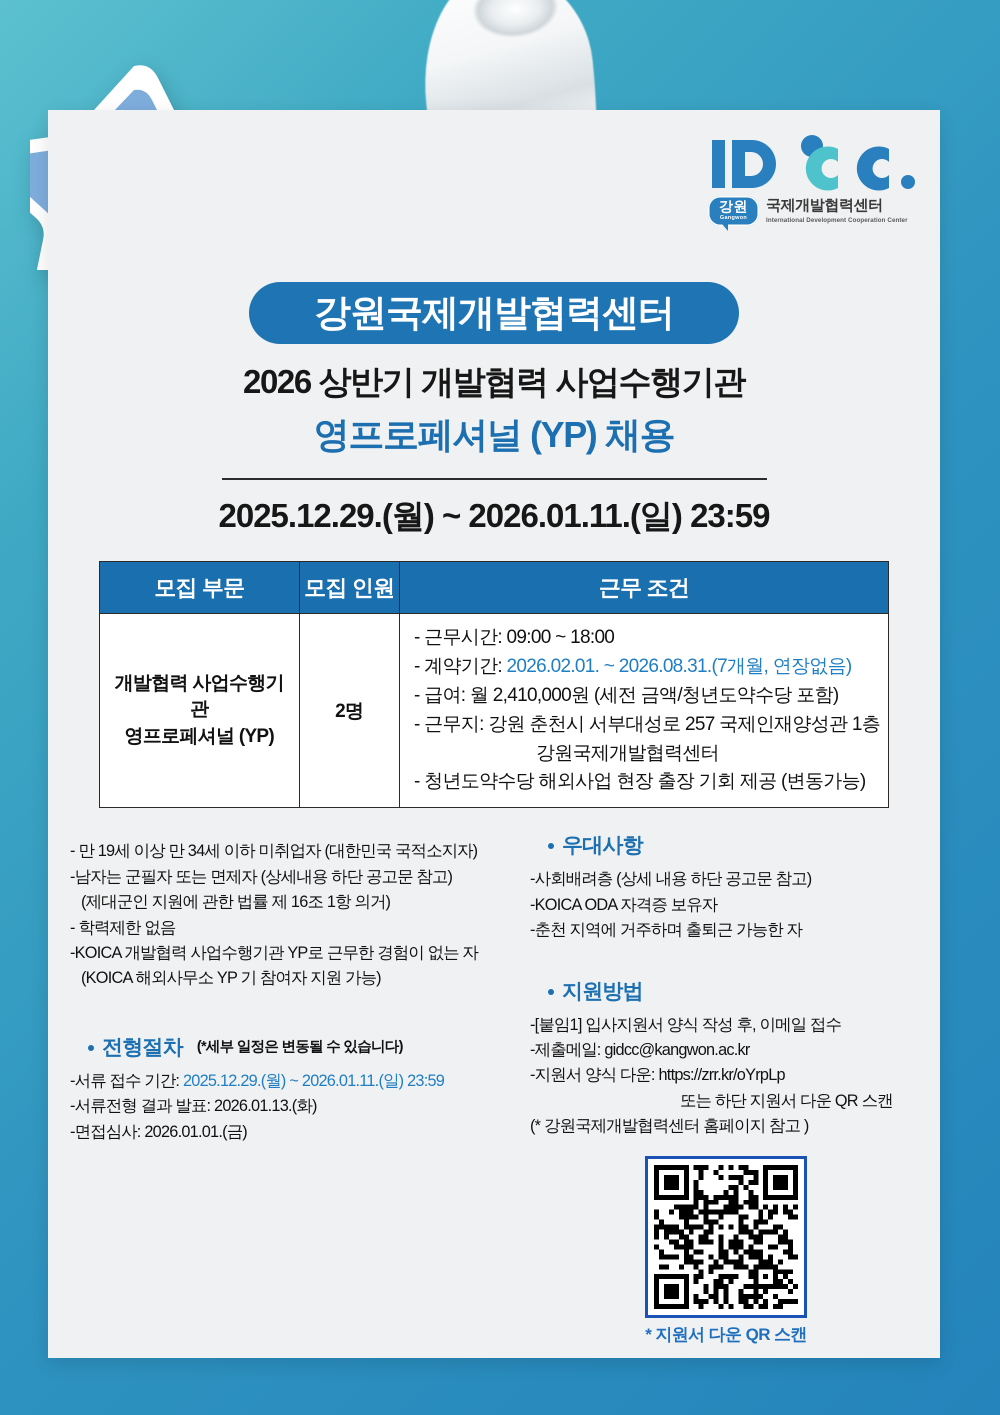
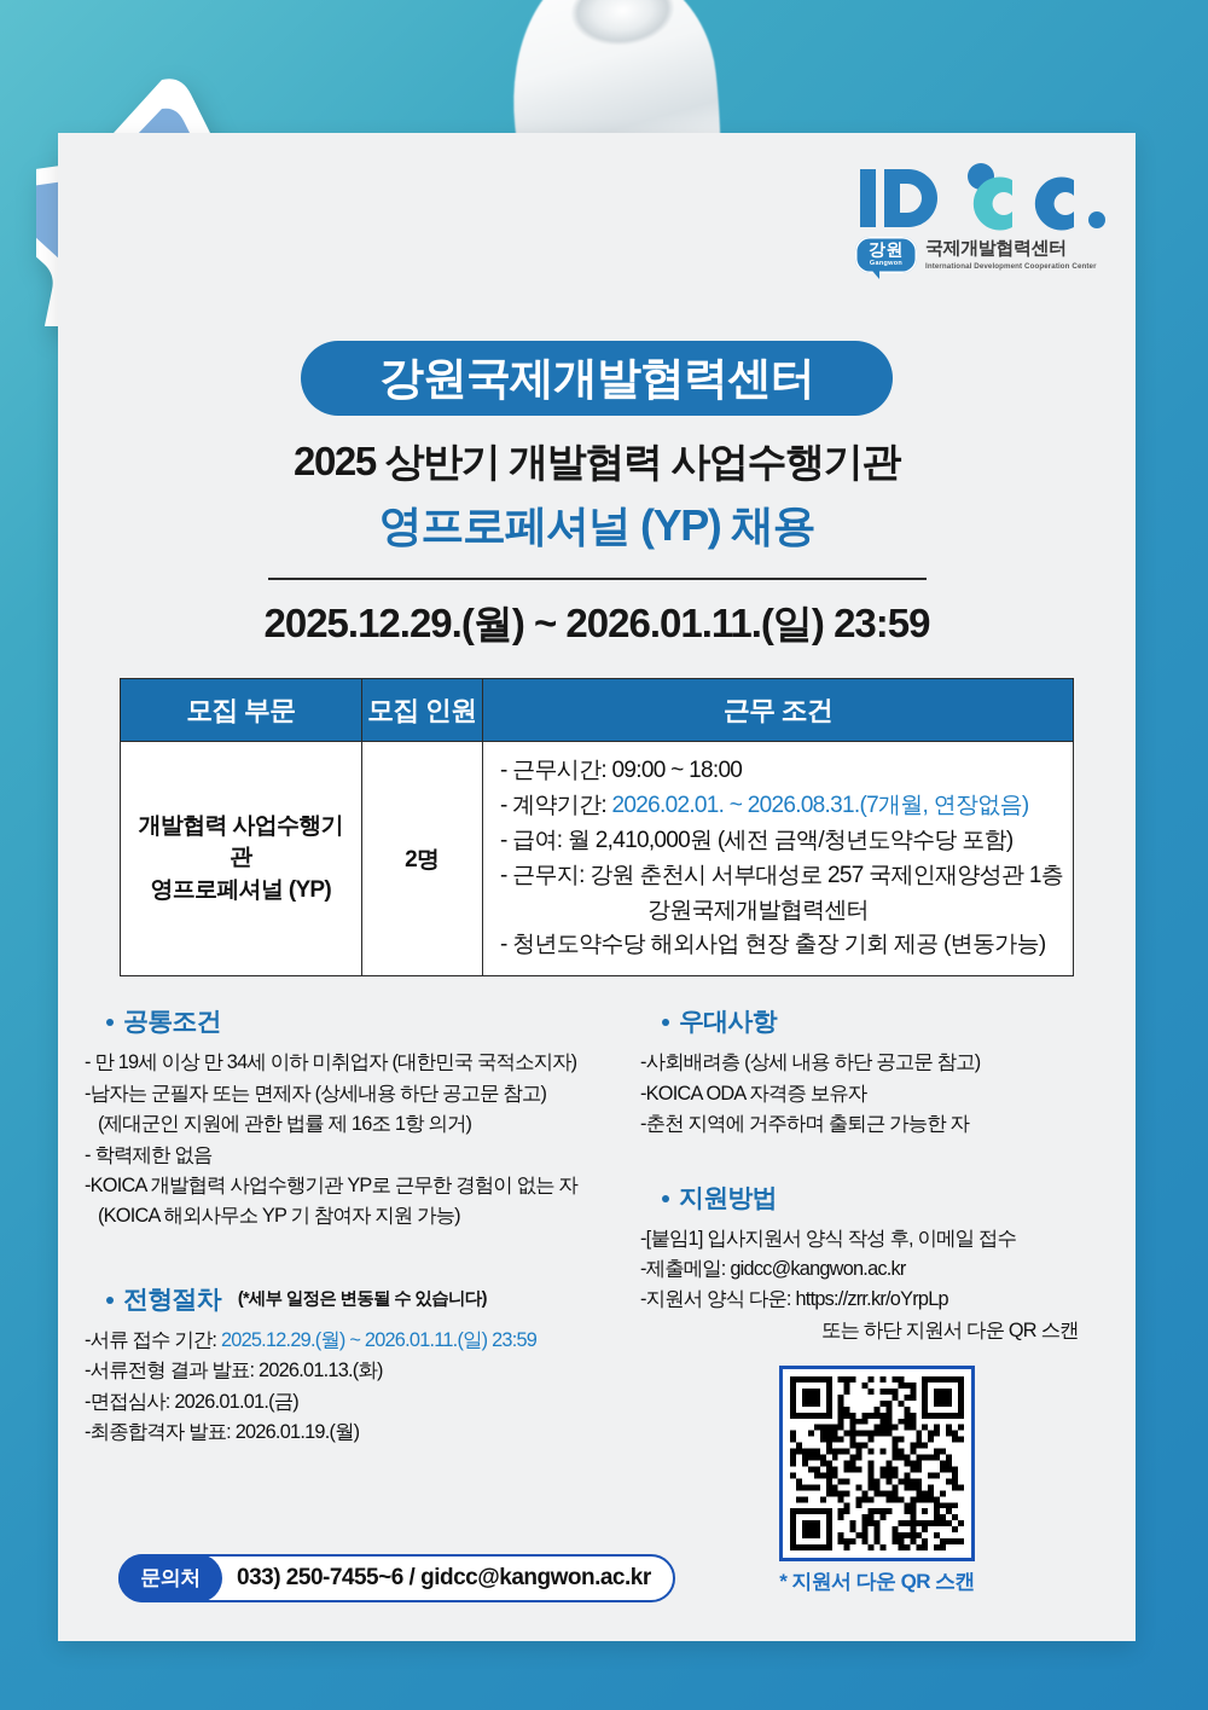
  강원
  국제개발협력센터
  강원국제개발협력센터
- 2026 상반기 개발협력 사업수행기관
+ 2025 상반기 개발협력 사업수행기관
  영프로페셔널 (YP) 채용
  2025.12.29.(월) ~ 2026.01.11.(일) 23:59
  모집 부문	모집 인원	근무 조건
  개발협력 사업수행기관 영프로페셔널 (YP)	2명	- 근무시간: 09:00 ~ 18:00- 계약기간: 2026.02.01. ~ 2026.08.31.(7개월, 연장없음)- 급여: 월 2,410,000원 (세전 금액/청년도약수당 포함)- 근무지: 강원 춘천시 서부대성로 257 국제인재양성관 1층강원국제개발협력센터- 청년도약수당 해외사업 현장 출장 기회 제공 (변동가능)
+ 공통조건
  - 만 19세 이상 만 34세 이하 미취업자 (대한민국 국적소지자)
  -남자는 군필자 또는 면제자 (상세내용 하단 공고문 참고)
  (제대군인 지원에 관한 법률 제 16조 1항 의거)
  - 학력제한 없음
  -KOICA 개발협력 사업수행기관 YP로 근무한 경험이 없는 자
  (KOICA 해외사무소 YP 기 참여자 지원 가능)
  전형절차
  (*세부 일정은 변동될 수 있습니다)
  -서류 접수 기간: 2025.12.29.(월) ~ 2026.01.11.(일) 23:59
  -서류전형 결과 발표: 2026.01.13.(화)
  -면접심사: 2026.01.01.(금)
+ -최종합격자 발표: 2026.01.19.(월)
  우대사항
  -사회배려층 (상세 내용 하단 공고문 참고)
  -KOICA ODA 자격증 보유자
  -춘천 지역에 거주하며 출퇴근 가능한 자
  지원방법
  -[붙임1] 입사지원서 양식 작성 후, 이메일 접수
  -제출메일: gidcc@kangwon.ac.kr
  -지원서 양식 다운: https://zrr.kr/oYrpLp
  또는 하단 지원서 다운 QR 스캔
- (* 강원국제개발협력센터 홈페이지 참고 )
  * 지원서 다운 QR 스캔
+ 문의처
+ 033) 250-7455~6 / gidcc@kangwon.ac.kr
